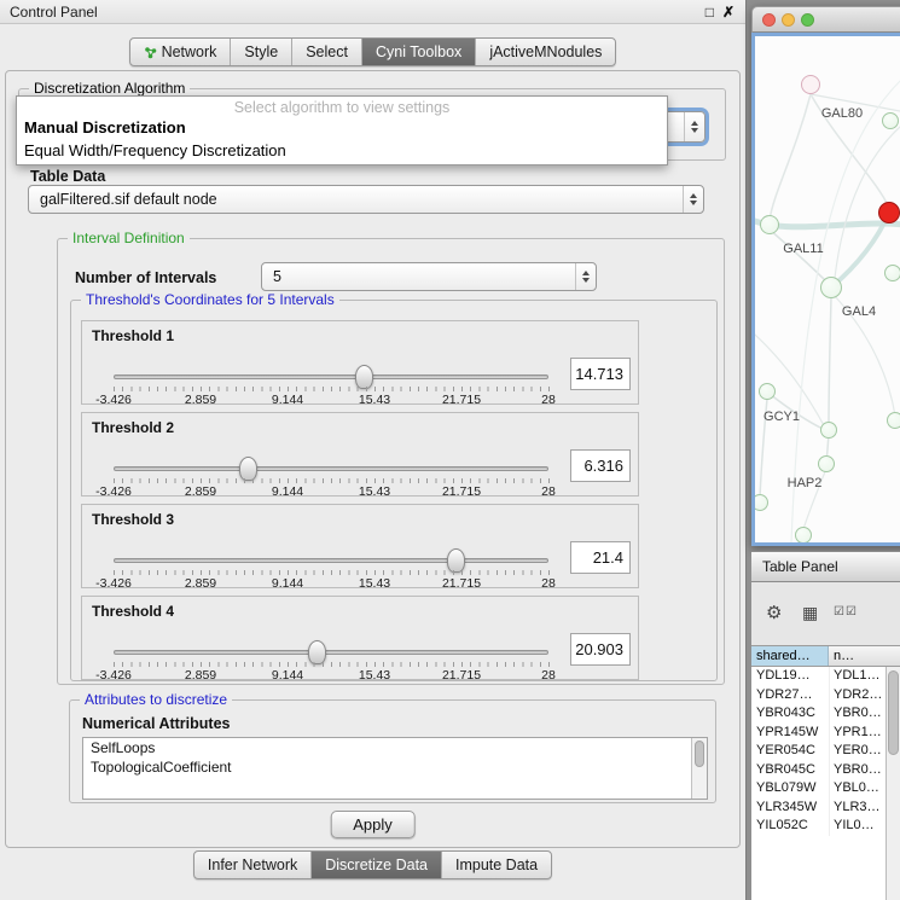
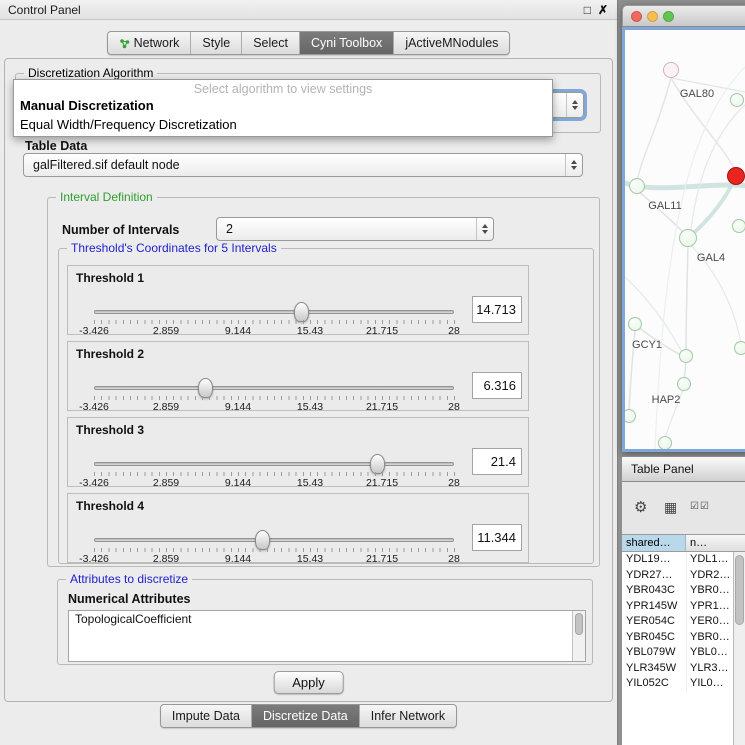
  Control Panel
  □
  ✗
  Network
  Style
  Select
  Cyni Toolbox
  jActiveMNodules
  Discretization Algorithm
  Select algorithm to view settings
  Manual Discretization
  Equal Width/Frequency Discretization
  Table Data
  galFiltered.sif default node
  Interval Definition
  Number of Intervals
- 5
+ 2
  Threshold's Coordinates for 5 Intervals
  Threshold 1
  14.713
  -3.426
  2.859
  9.144
  15.43
  21.715
  28
  Threshold 2
  6.316
  -3.426
  2.859
  9.144
  15.43
  21.715
  28
  Threshold 3
  21.4
  -3.426
  2.859
  9.144
  15.43
  21.715
  28
  Threshold 4
- 20.903
+ 11.344
  -3.426
  2.859
  9.144
  15.43
  21.715
  28
  Attributes to discretize
  Numerical Attributes
- SelfLoops
  TopologicalCoefficient
  Apply
- Infer Network
+ Impute Data
  Discretize Data
- Impute Data
+ Infer Network
  GAL80
  GAL11
  GAL4
  GCY1
  HAP2
  Table Panel
  ⚙
  ▦
  ☑☑
  shared…
  n…
  YDL19…
  YDL1…
  YDR27…
  YDR2…
  YBR043C
  YBR0…
  YPR145W
  YPR1…
  YER054C
  YER0…
  YBR045C
  YBR0…
  YBL079W
  YBL0…
  YLR345W
  YLR3…
  YIL052C
  YIL0…
